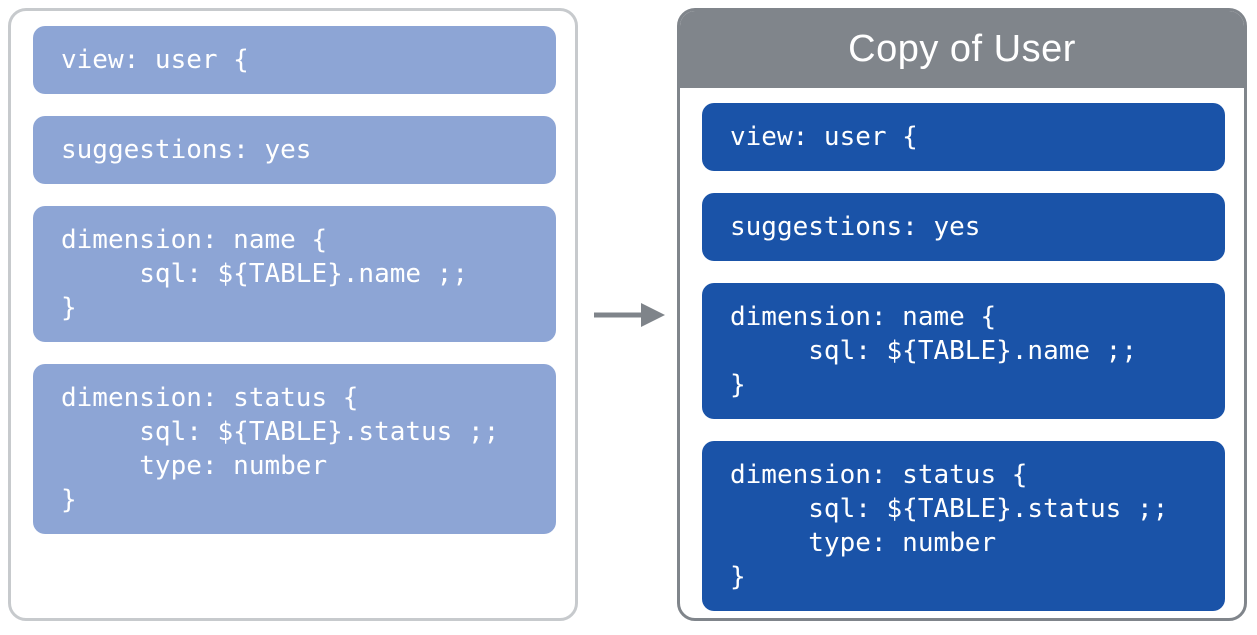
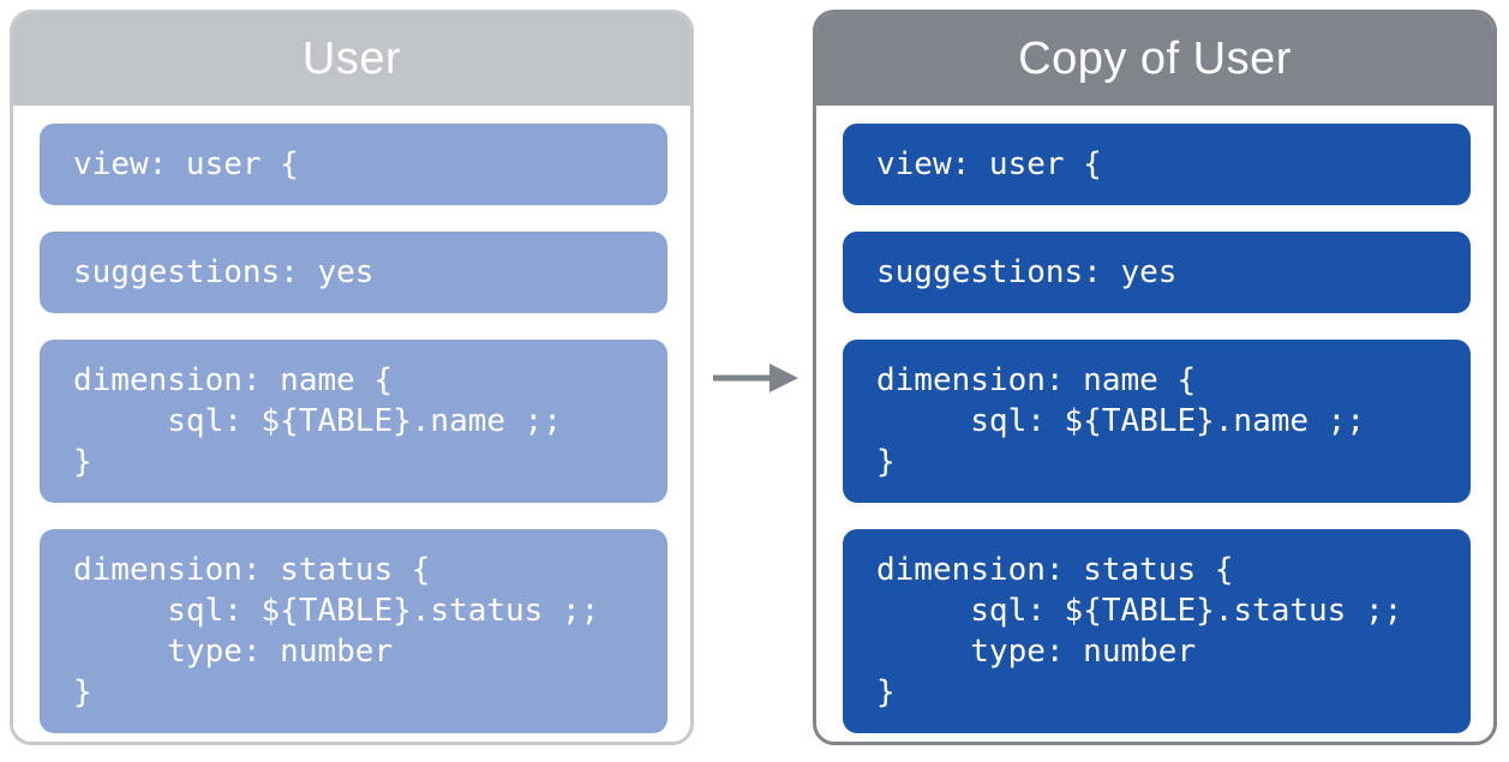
+ User
  view: user {
  suggestions: yes
  dimension: name {
  sql: ${TABLE}.name ;;
  }
  dimension: status {
  sql: ${TABLE}.status ;;
  type: number
  }
  Copy of User
  view: user {
  suggestions: yes
  dimension: name {
  sql: ${TABLE}.name ;;
  }
  dimension: status {
  sql: ${TABLE}.status ;;
  type: number
  }
